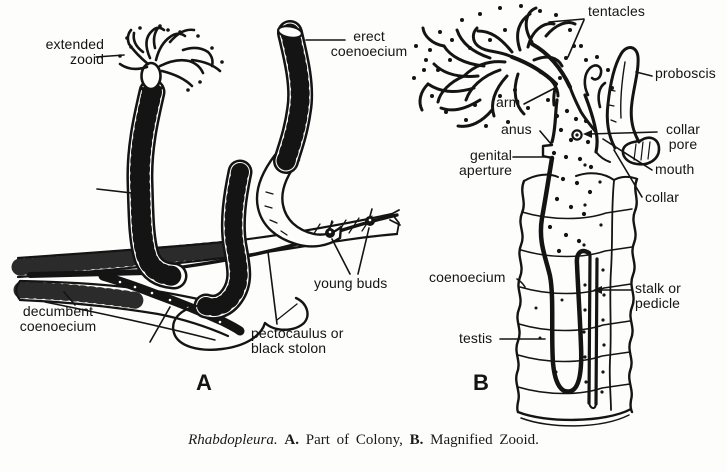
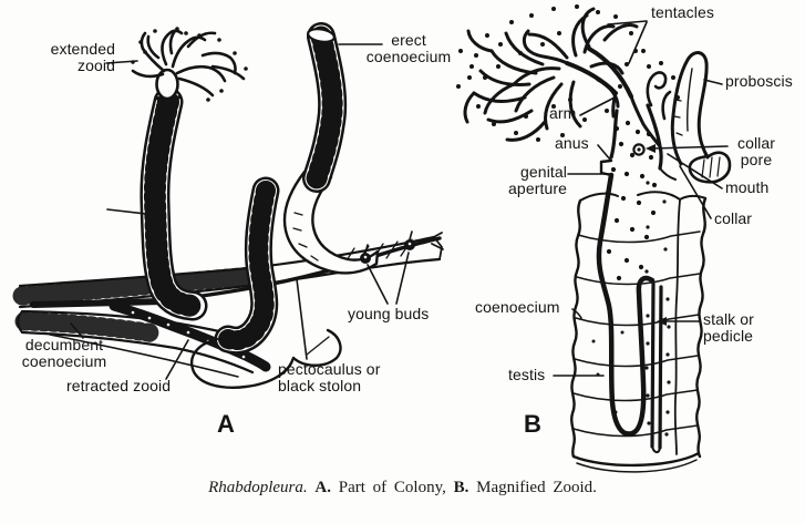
  extended
  zooid
  erect
  coenoecium
  decumbent
  coenoecium
+ retracted zooid
  pectocaulus or
  black stolon
  young buds
  A
  tentacles
  proboscis
  arm
  anus
  genital
  aperture
  collar
  pore
  mouth
  collar
  coenoecium
  stalk or
  pedicle
  testis
  B
  Rhabdopleura. A. Part of Colony, B. Magnified Zooid.
